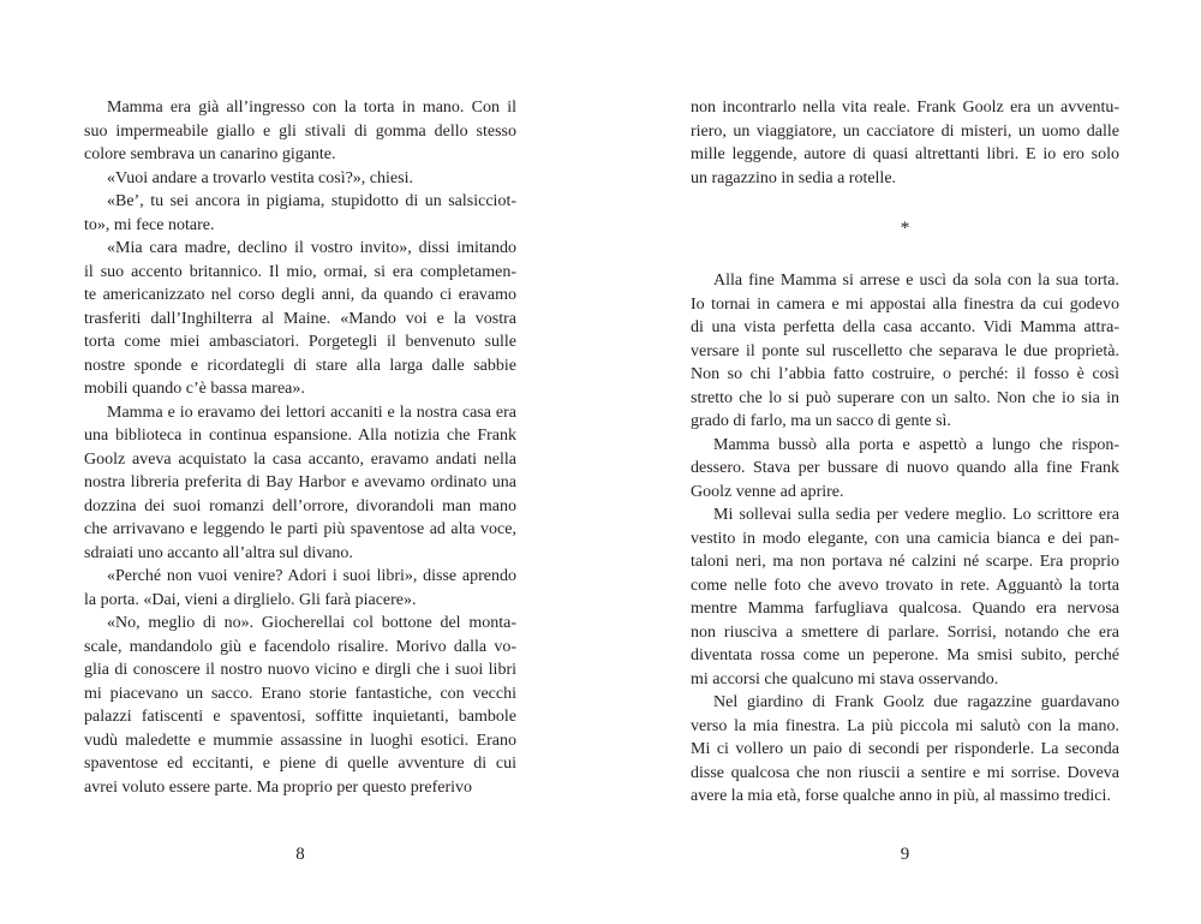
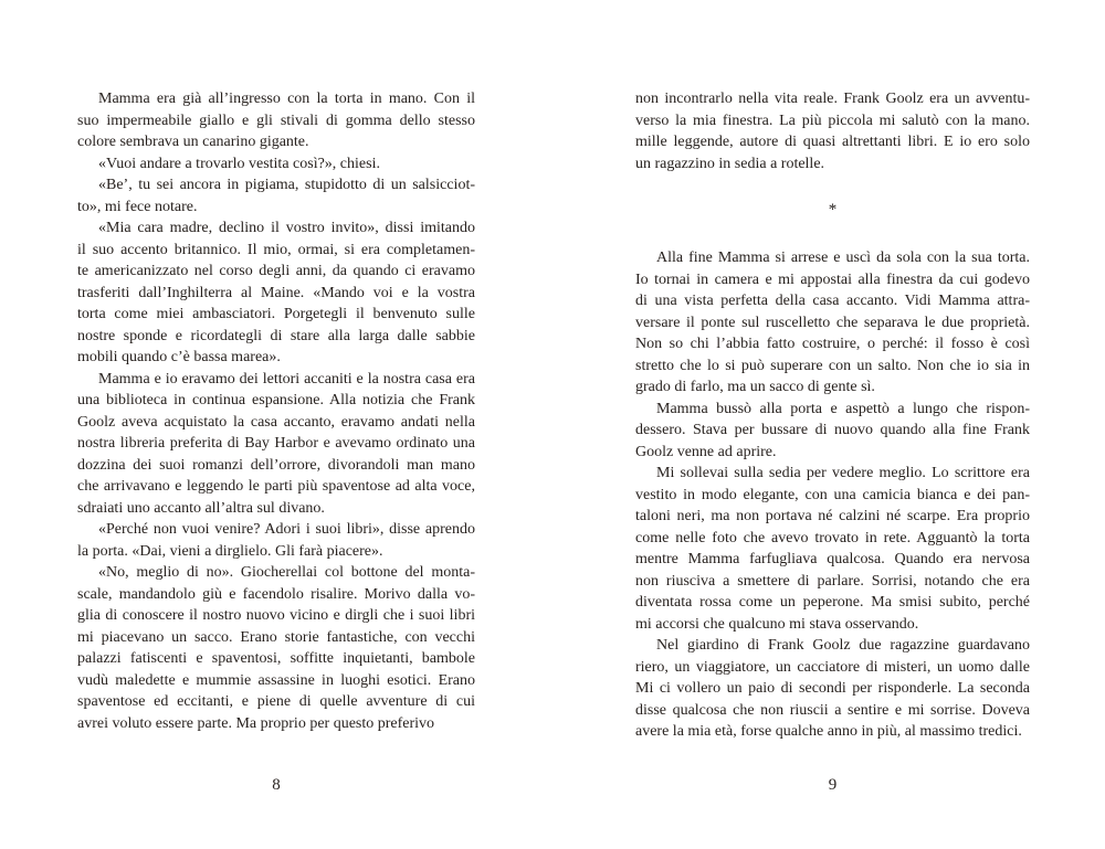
  Mamma era già all’ingresso con la torta in mano. Con il
  suo impermeabile giallo e gli stivali di gomma dello stesso
  colore sembrava un canarino gigante.
  «Vuoi andare a trovarlo vestita così?», chiesi.
  «Be’, tu sei ancora in pigiama, stupidotto di un salsicciot-
  to», mi fece notare.
  «Mia cara madre, declino il vostro invito», dissi imitando
  il suo accento britannico. Il mio, ormai, si era completamen-
  te americanizzato nel corso degli anni, da quando ci eravamo
  trasferiti dall’Inghilterra al Maine. «Mando voi e la vostra
  torta come miei ambasciatori. Porgetegli il benvenuto sulle
  nostre sponde e ricordategli di stare alla larga dalle sabbie
  mobili quando c’è bassa marea».
  Mamma e io eravamo dei lettori accaniti e la nostra casa era
  una biblioteca in continua espansione. Alla notizia che Frank
  Goolz aveva acquistato la casa accanto, eravamo andati nella
  nostra libreria preferita di Bay Harbor e avevamo ordinato una
  dozzina dei suoi romanzi dell’orrore, divorandoli man mano
  che arrivavano e leggendo le parti più spaventose ad alta voce,
  sdraiati uno accanto all’altra sul divano.
  «Perché non vuoi venire? Adori i suoi libri», disse aprendo
  la porta. «Dai, vieni a dirglielo. Gli farà piacere».
  «No, meglio di no». Giocherellai col bottone del monta-
  scale, mandandolo giù e facendolo risalire. Morivo dalla vo-
  glia di conoscere il nostro nuovo vicino e dirgli che i suoi libri
  mi piacevano un sacco. Erano storie fantastiche, con vecchi
  palazzi fatiscenti e spaventosi, soffitte inquietanti, bambole
  vudù maledette e mummie assassine in luoghi esotici. Erano
  spaventose ed eccitanti, e piene di quelle avventure di cui
  avrei voluto essere parte. Ma proprio per questo preferivo
  non incontrarlo nella vita reale. Frank Goolz era un avventu-
- riero, un viaggiatore, un cacciatore di misteri, un uomo dalle
+ verso la mia finestra. La più piccola mi salutò con la mano.
  mille leggende, autore di quasi altrettanti libri. E io ero solo
  un ragazzino in sedia a rotelle.
  *
  Alla fine Mamma si arrese e uscì da sola con la sua torta.
  Io tornai in camera e mi appostai alla finestra da cui godevo
  di una vista perfetta della casa accanto. Vidi Mamma attra-
  versare il ponte sul ruscelletto che separava le due proprietà.
  Non so chi l’abbia fatto costruire, o perché: il fosso è così
  stretto che lo si può superare con un salto. Non che io sia in
  grado di farlo, ma un sacco di gente sì.
  Mamma bussò alla porta e aspettò a lungo che rispon-
  dessero. Stava per bussare di nuovo quando alla fine Frank
  Goolz venne ad aprire.
  Mi sollevai sulla sedia per vedere meglio. Lo scrittore era
  vestito in modo elegante, con una camicia bianca e dei pan-
  taloni neri, ma non portava né calzini né scarpe. Era proprio
  come nelle foto che avevo trovato in rete. Agguantò la torta
  mentre Mamma farfugliava qualcosa. Quando era nervosa
  non riusciva a smettere di parlare. Sorrisi, notando che era
  diventata rossa come un peperone. Ma smisi subito, perché
  mi accorsi che qualcuno mi stava osservando.
  Nel giardino di Frank Goolz due ragazzine guardavano
- verso la mia finestra. La più piccola mi salutò con la mano.
+ riero, un viaggiatore, un cacciatore di misteri, un uomo dalle
  Mi ci vollero un paio di secondi per risponderle. La seconda
  disse qualcosa che non riuscii a sentire e mi sorrise. Doveva
  avere la mia età, forse qualche anno in più, al massimo tredici.
  8
  9
